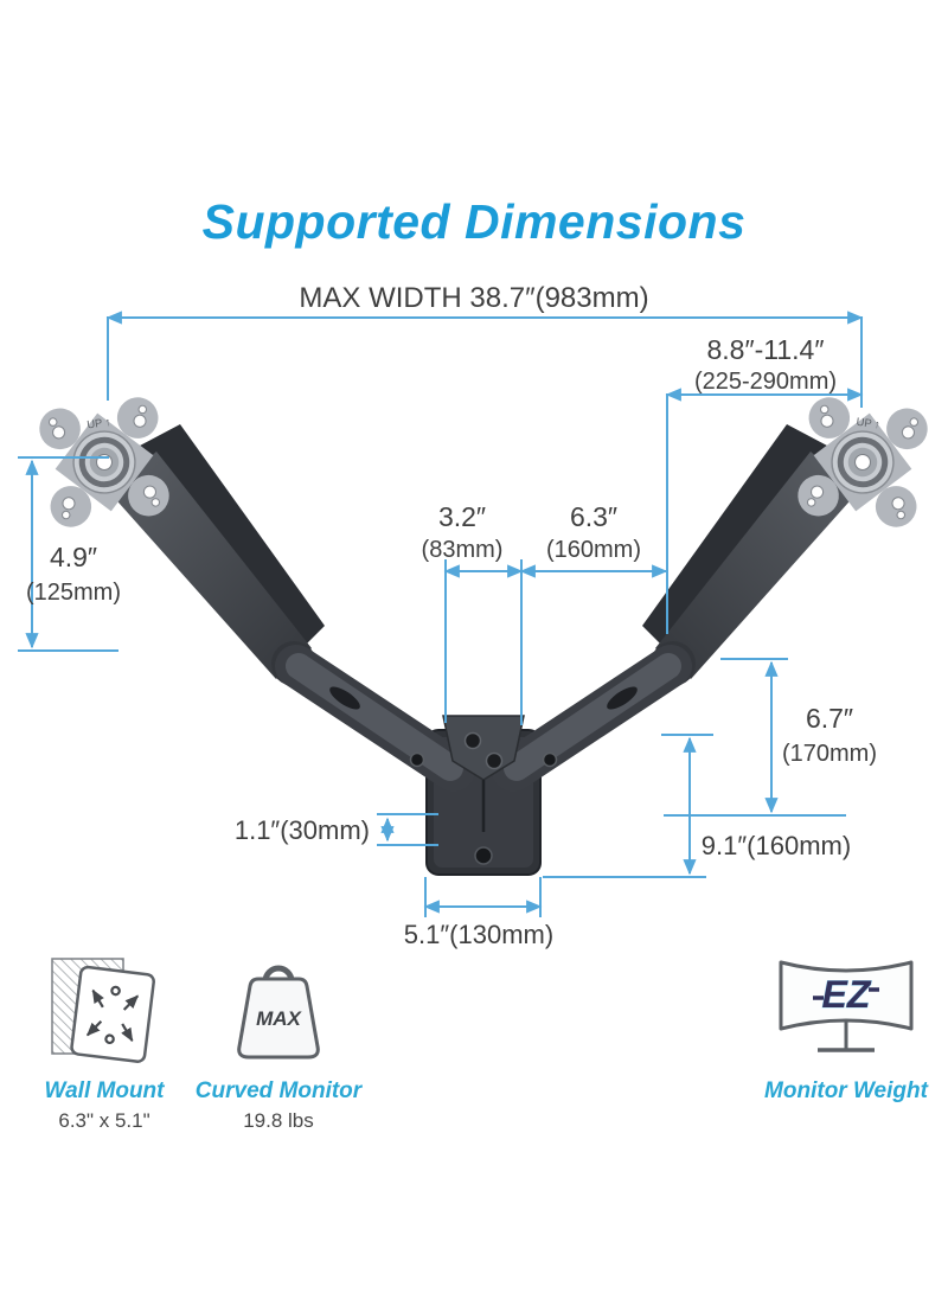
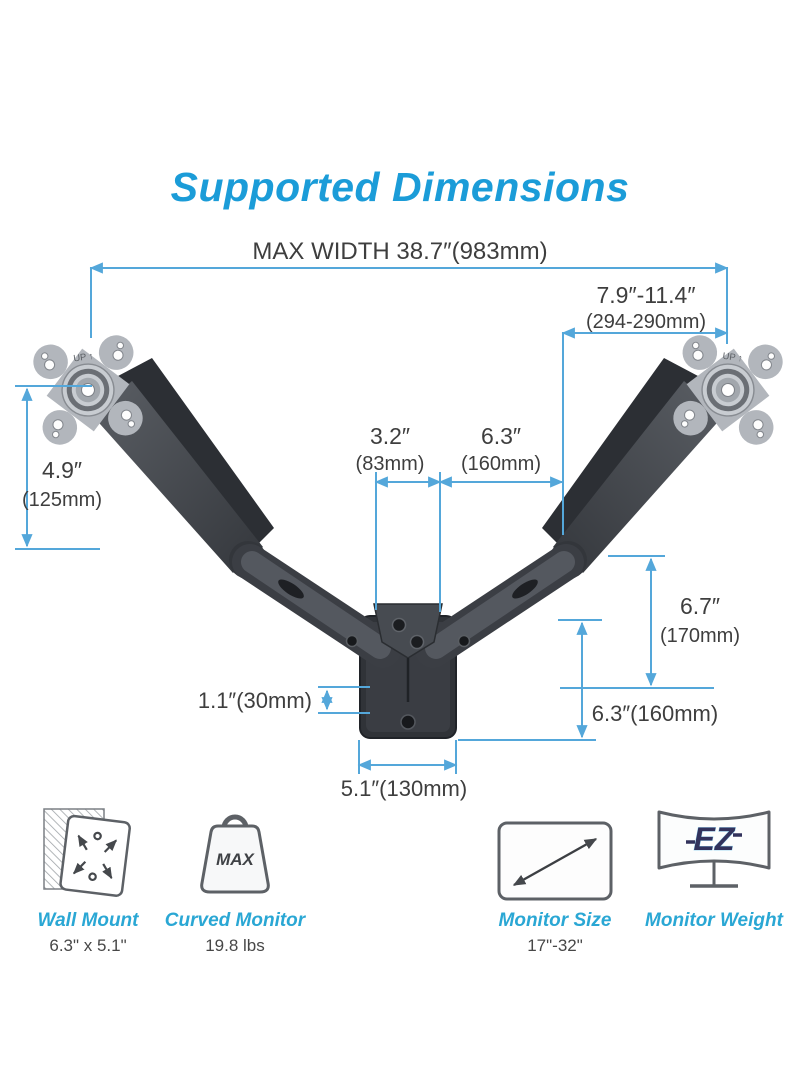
  Supported Dimensions
  MAX WIDTH 38.7″(983mm)
- 8.8″-11.4″
+ 7.9″-11.4″
- (225-290mm)
+ (294-290mm)
  4.9″
  (125mm)
  3.2″
  (83mm)
  6.3″
  (160mm)
  6.7″
  (170mm)
- 9.1″(160mm)
+ 6.3″(160mm)
  1.1″(30mm)
  5.1″(130mm)
  Wall Mount
  6.3" x 5.1"
  MAX
  Curved Monitor
  19.8 lbs
+ Monitor Size
+ 17"-32"
  EZ
  Monitor Weight
